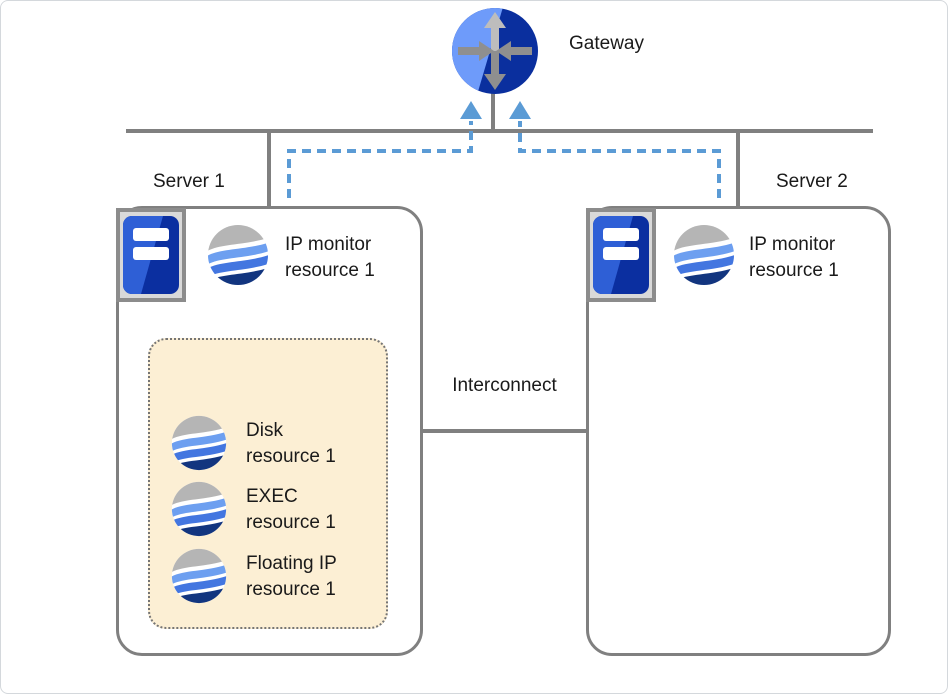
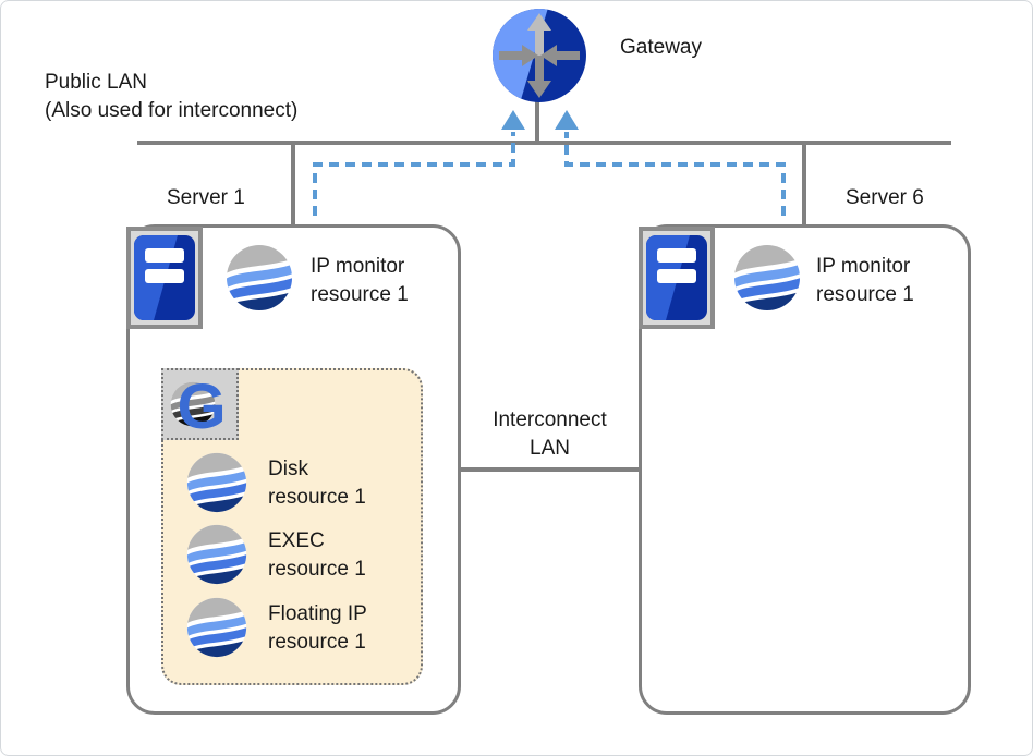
+ Public LAN
+ (Also used for interconnect)
  Gateway
  Server 1
- Server 2
+ Server 6
  IP monitor
  resource 1
  IP monitor
  resource 1
+ G
  Disk
  resource 1
  EXEC
  resource 1
  Floating IP
  resource 1
  Interconnect
+ LAN
